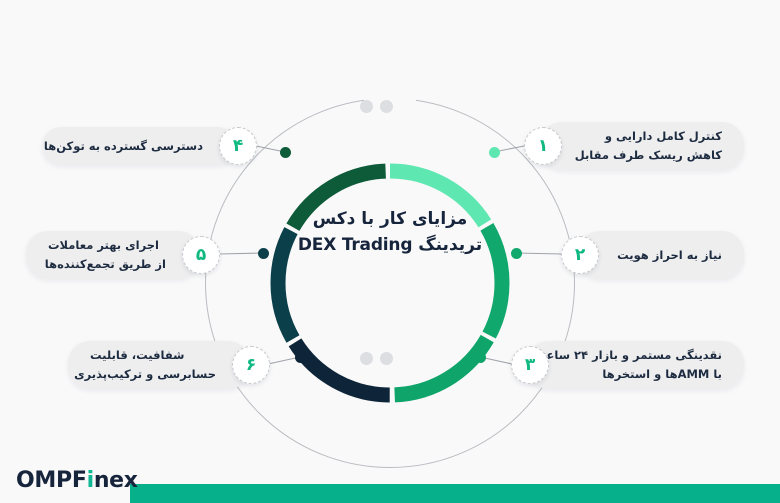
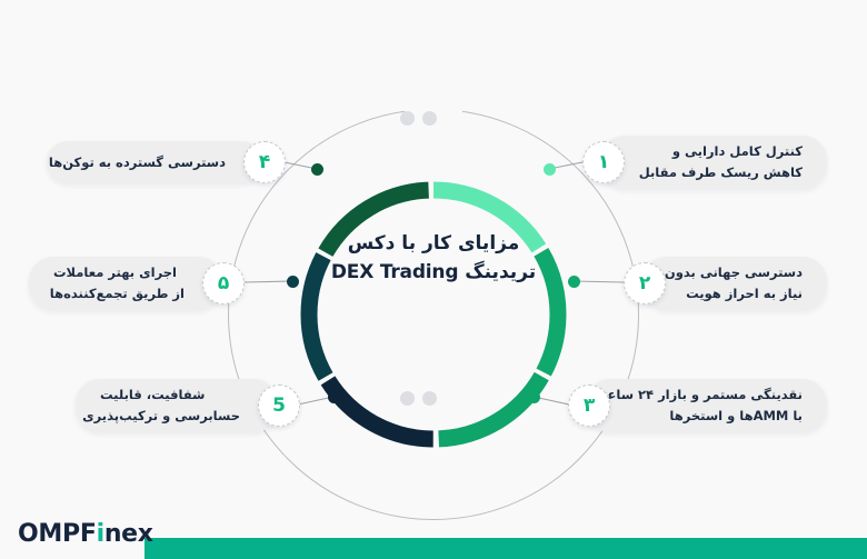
  مزایای کار با دکس
  تریدینگ DEX Trading
  ۱
  کنترل کامل دارایی و
  کاهش ریسک طرف مقابل
  ۲
+ دسترسی جهانی بدون
  نیاز به احراز هویت
  ۳
  نقدینگی مستمر و بازار ۲۴ ساع
  با AMMها و استخرها
  ۴
  دسترسی گسترده به توکن‌ها
  ۵
  اجرای بهتر معاملات
  از طریق تجمع‌کننده‌ها
- ۶
+ 5
  شفافیت، قابلیت
  حسابرسی و ترکیب‌پذیری
  OMPFinex
